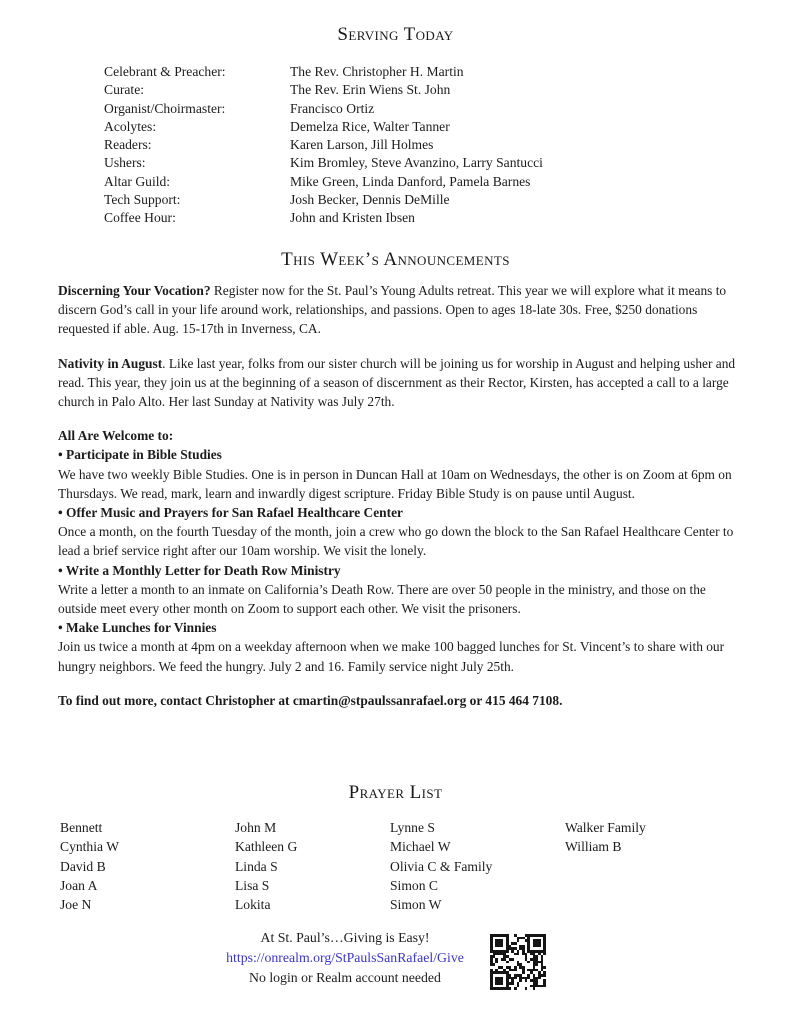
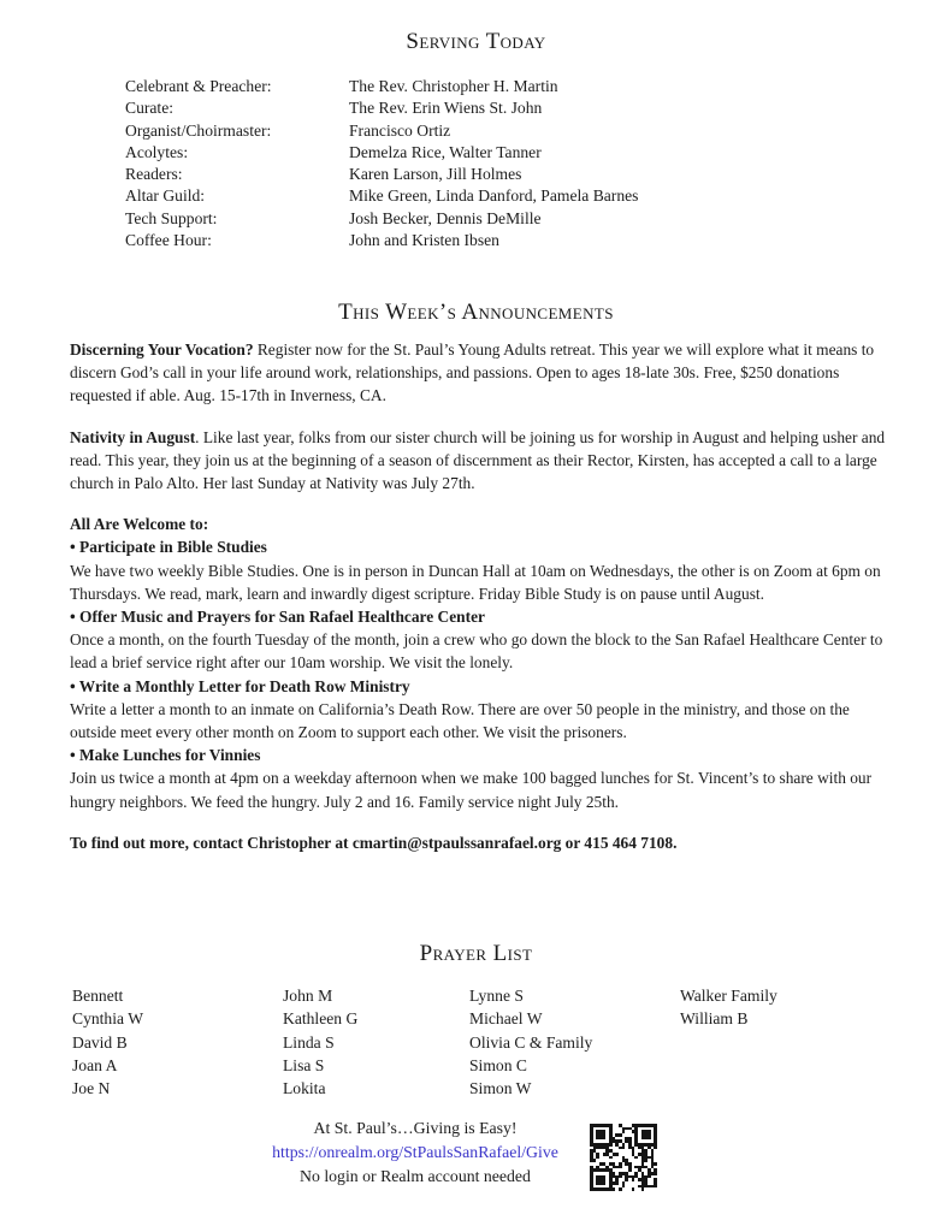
  Serving Today
  Celebrant & Preacher:
  The Rev. Christopher H. Martin
  Curate:
  The Rev. Erin Wiens St. John
  Organist/Choirmaster:
  Francisco Ortiz
  Acolytes:
  Demelza Rice, Walter Tanner
  Readers:
  Karen Larson, Jill Holmes
- Ushers:
- Kim Bromley, Steve Avanzino, Larry Santucci
  Altar Guild:
  Mike Green, Linda Danford, Pamela Barnes
  Tech Support:
  Josh Becker, Dennis DeMille
  Coffee Hour:
  John and Kristen Ibsen
  This Week’s Announcements
  Discerning Your Vocation? Register now for the St. Paul’s Young Adults retreat. This year we will explore what it means to discern God’s call in your life around work, relationships, and passions. Open to ages 18-late 30s. Free, $250 donations requested if able. Aug. 15-17th in Inverness, CA.
  Nativity in August. Like last year, folks from our sister church will be joining us for worship in August and helping usher and read. This year, they join us at the beginning of a season of discernment as their Rector, Kirsten, has accepted a call to a large church in Palo Alto. Her last Sunday at Nativity was July 27th.
  All Are Welcome to:
  • Participate in Bible Studies
  We have two weekly Bible Studies. One is in person in Duncan Hall at 10am on Wednesdays, the other is on Zoom at 6pm on Thursdays. We read, mark, learn and inwardly digest scripture. Friday Bible Study is on pause until August.
  • Offer Music and Prayers for San Rafael Healthcare Center
  Once a month, on the fourth Tuesday of the month, join a crew who go down the block to the San Rafael Healthcare Center to lead a brief service right after our 10am worship. We visit the lonely.
  • Write a Monthly Letter for Death Row Ministry
  Write a letter a month to an inmate on California’s Death Row. There are over 50 people in the ministry, and those on the outside meet every other month on Zoom to support each other. We visit the prisoners.
  • Make Lunches for Vinnies
  Join us twice a month at 4pm on a weekday afternoon when we make 100 bagged lunches for St. Vincent’s to share with our hungry neighbors. We feed the hungry. July 2 and 16. Family service night July 25th.
  To find out more, contact Christopher at cmartin@stpaulssanrafael.org or 415 464 7108.
  Prayer List
  Bennett
  Cynthia W
  David B
  Joan A
  Joe N
  John M
  Kathleen G
  Linda S
  Lisa S
  Lokita
  Lynne S
  Michael W
  Olivia C & Family
  Simon C
  Simon W
  Walker Family
  William B
  At St. Paul’s…Giving is Easy!
  https://onrealm.org/StPaulsSanRafael/Give
  No login or Realm account needed
